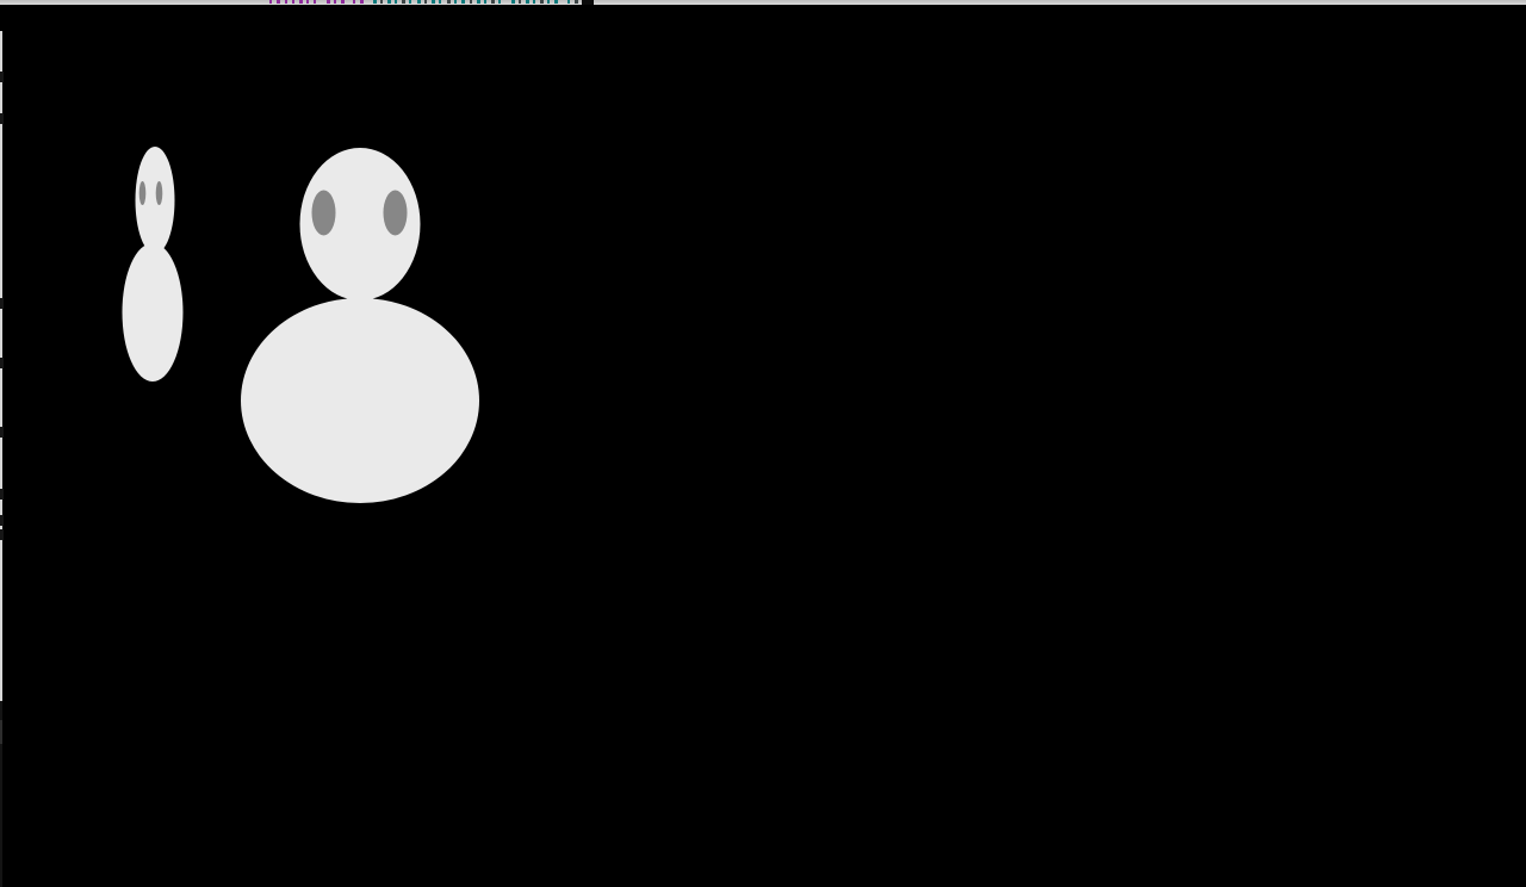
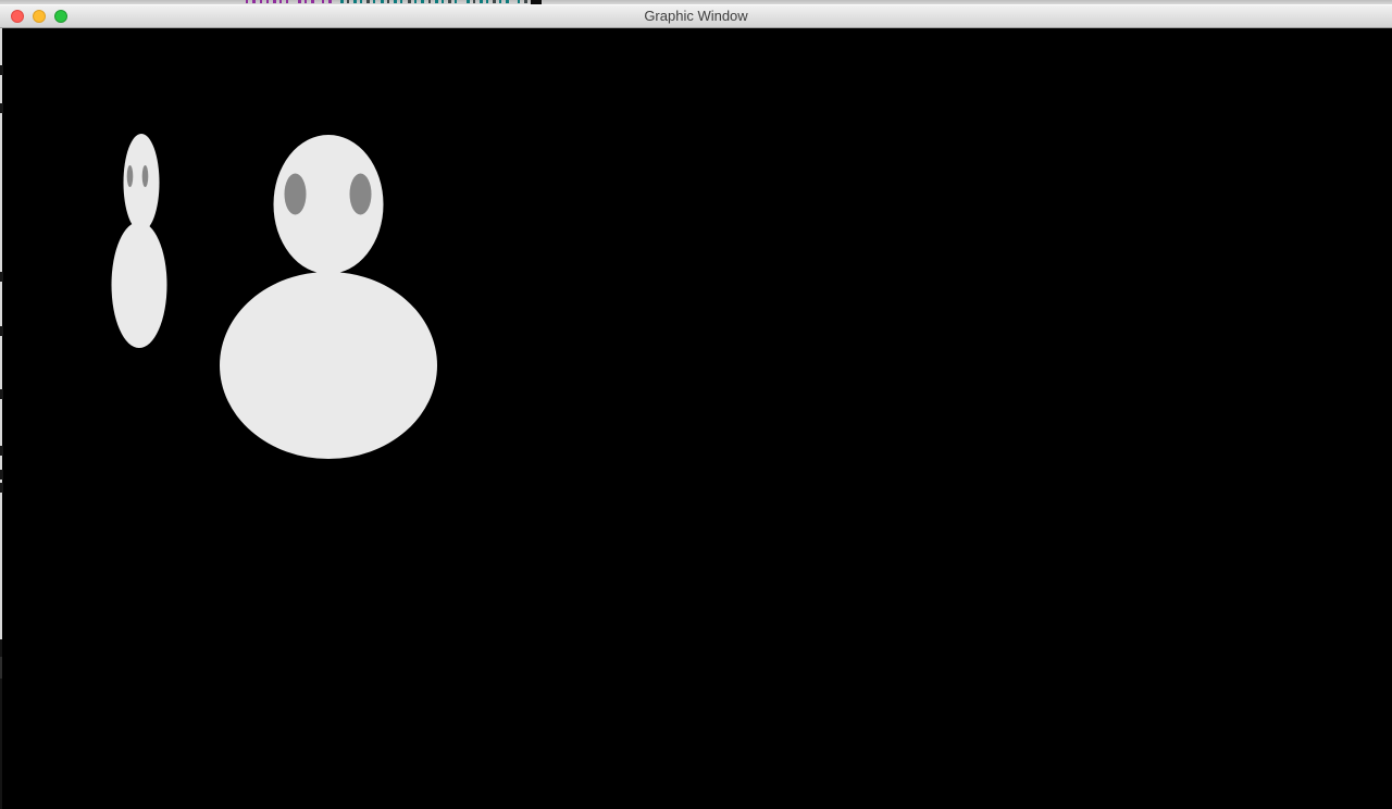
+ Graphic Window
